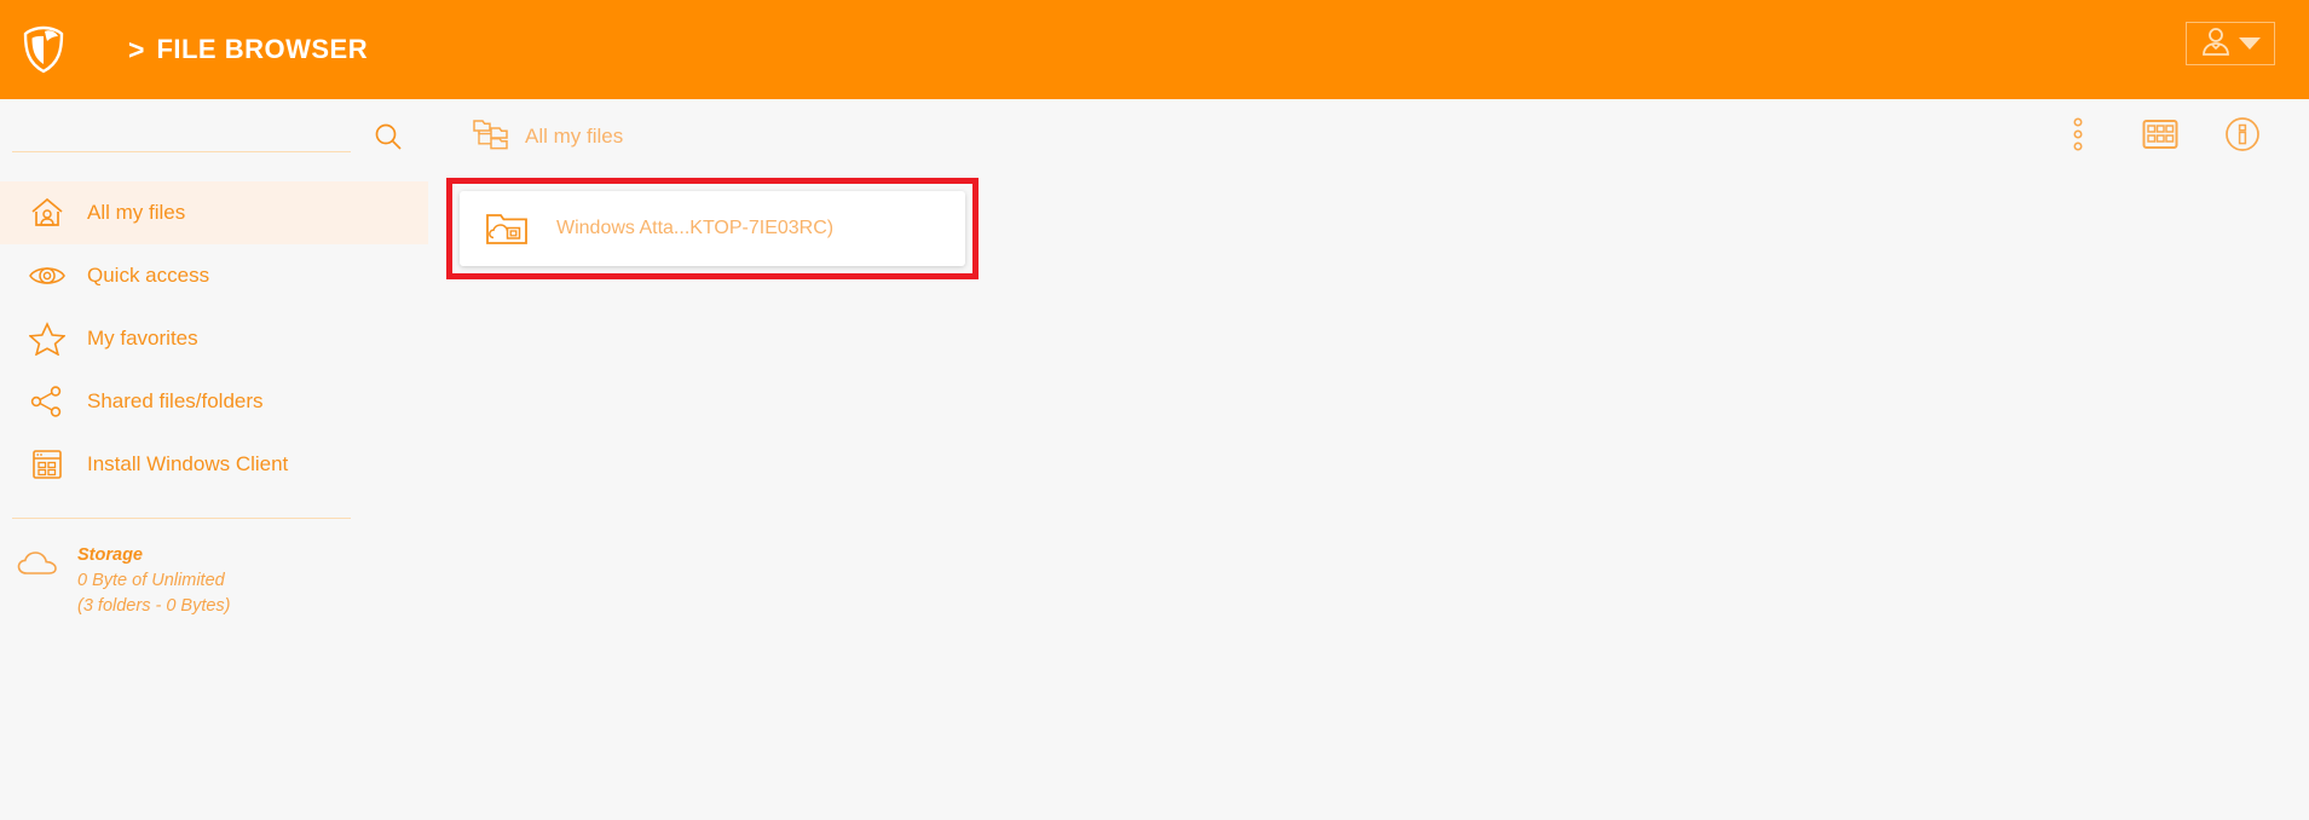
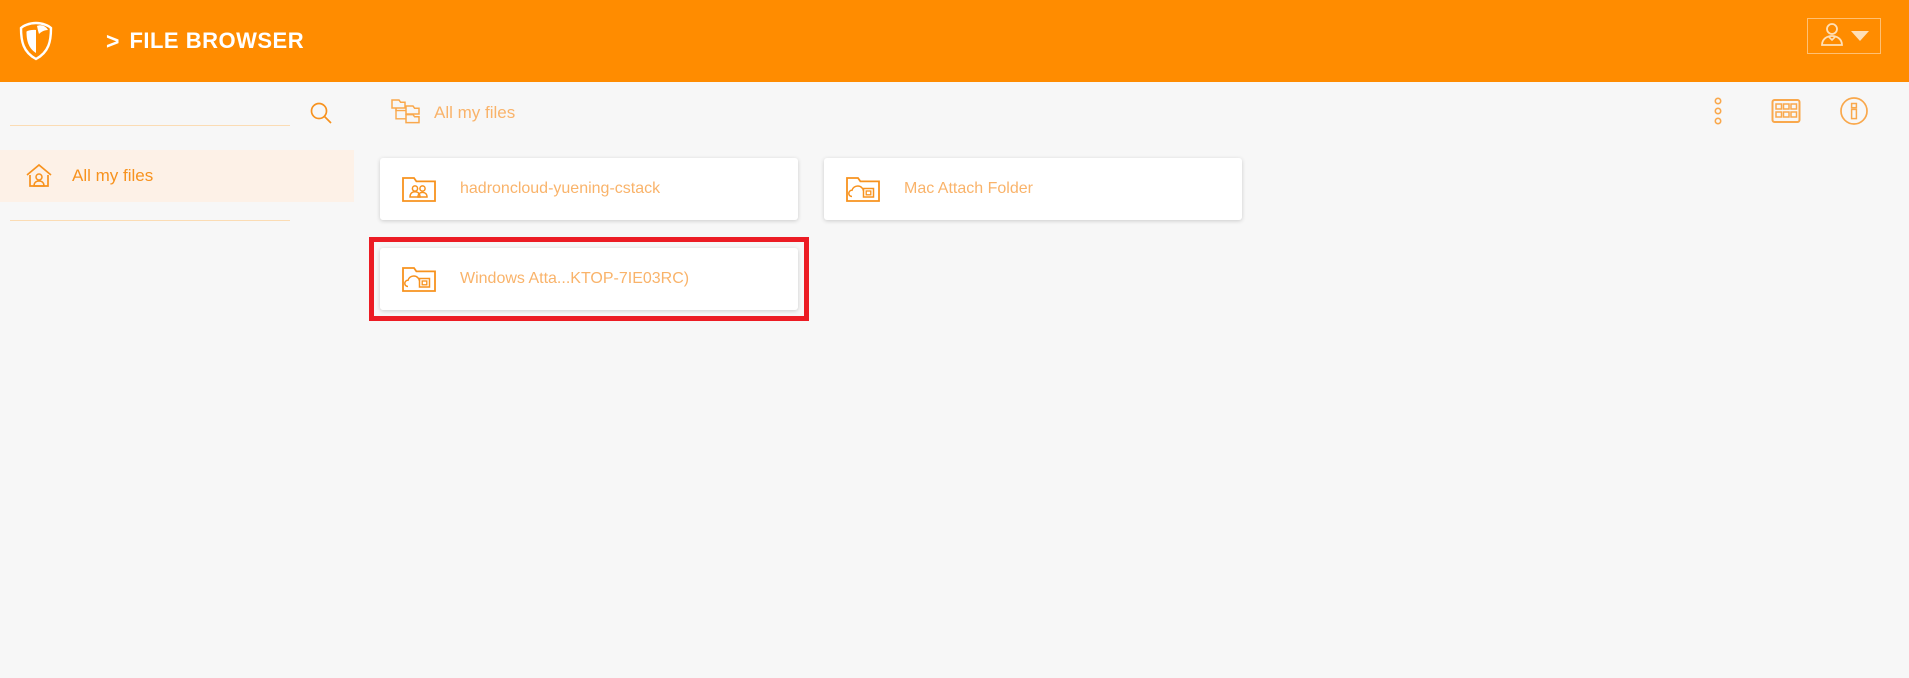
  >
  FILE BROWSER
  All my files
- Quick access
- My favorites
- Shared files/folders
- Install Windows Client
- Storage
- 0 Byte of Unlimited
- (3 folders - 0 Bytes)
  All my files
+ hadroncloud-yuening-cstack
+ Mac Attach Folder
  Windows Atta...KTOP-7IE03RC)
